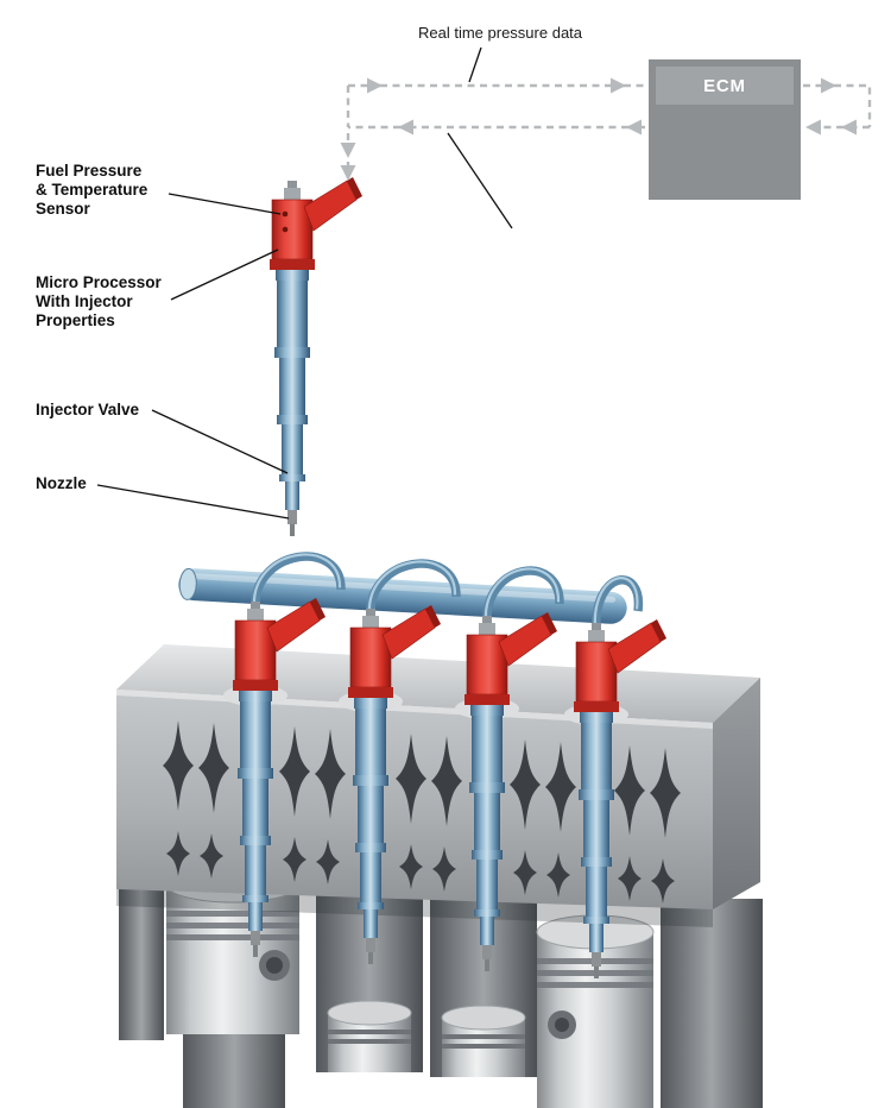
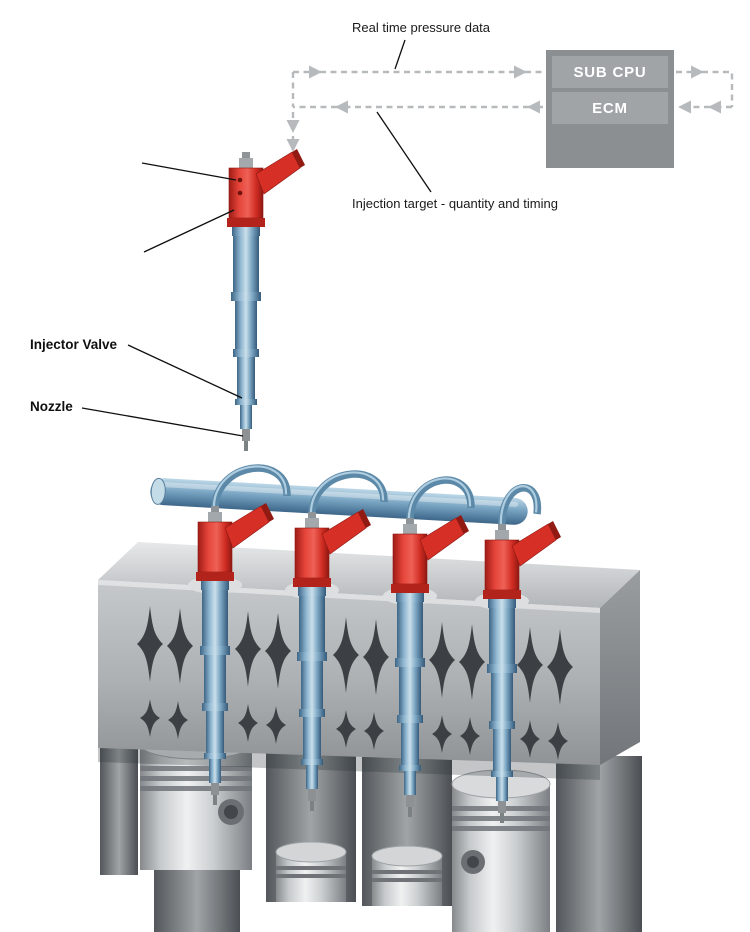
- Fuel Pressure
- & Temperature
- Sensor
- Micro Processor
- With Injector
- Properties
  Injector Valve
  Nozzle
  Real time pressure data
+ Injection target - quantity and timing
+ SUB CPU
  ECM
